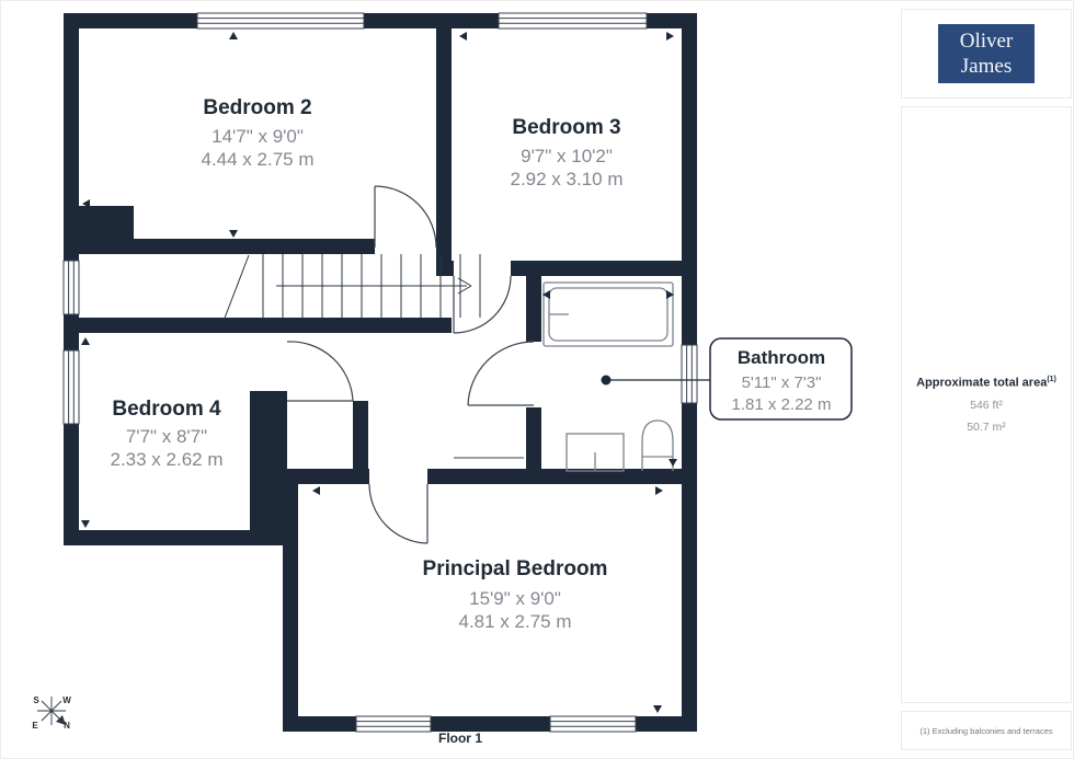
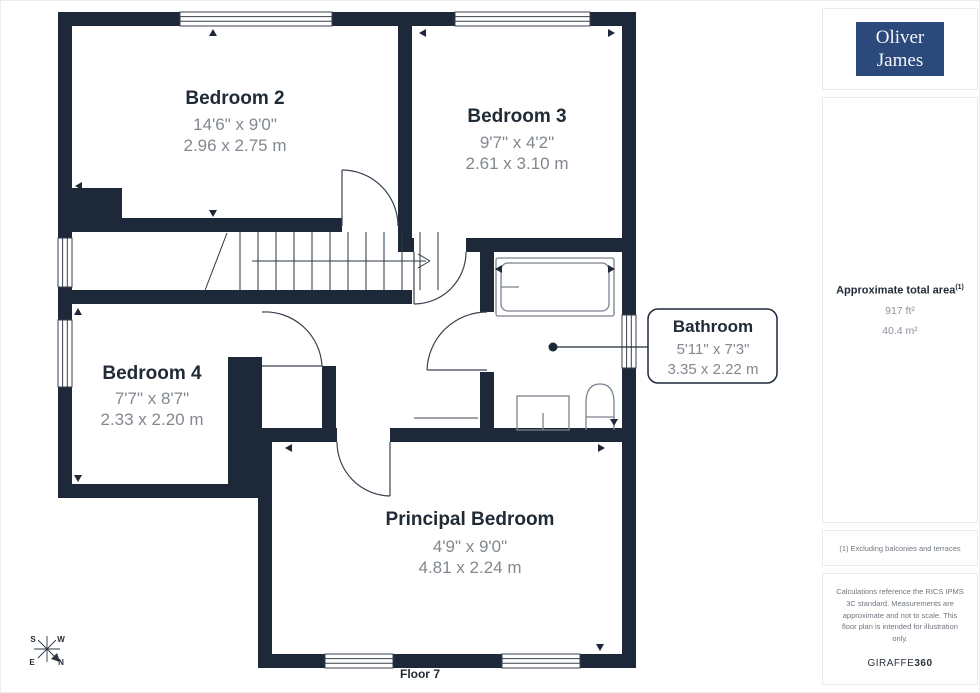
  Bedroom 2
- 14'7" x 9'0"
+ 14'6" x 9'0"
- 4.44 x 2.75 m
+ 2.96 x 2.75 m
  Bedroom 3
- 9'7" x 10'2"
+ 9'7" x 4'2"
- 2.92 x 3.10 m
+ 2.61 x 3.10 m
  Bedroom 4
  7'7" x 8'7"
- 2.33 x 2.62 m
+ 2.33 x 2.20 m
  Principal Bedroom
- 15'9" x 9'0"
+ 4'9" x 9'0"
- 4.81 x 2.75 m
+ 4.81 x 2.24 m
  Bathroom
  5'11" x 7'3"
- 1.81 x 2.22 m
+ 3.35 x 2.22 m
  S
  W
  E
  N
- Floor 1
+ Floor 7
  Oliver
  James
  Approximate total area
- 546 ft²
+ 917 ft²
- 50.7 m²
+ 40.4 m²
  (1) Excluding balconies and terraces
+ Calculations reference the RICS IPMS 3C standard. Measurements are approximate and not to scale. This floor plan is intended for illustration only.
+ GIRAFFE360
